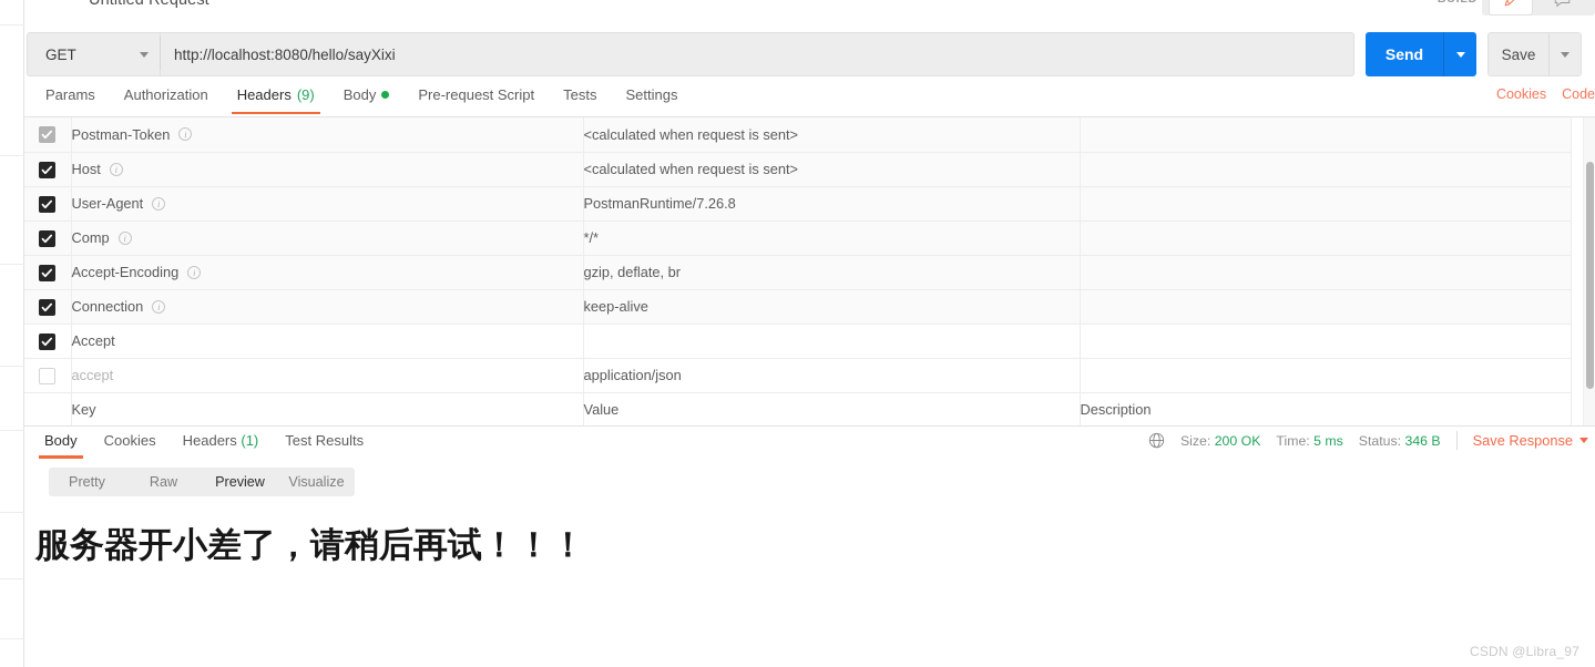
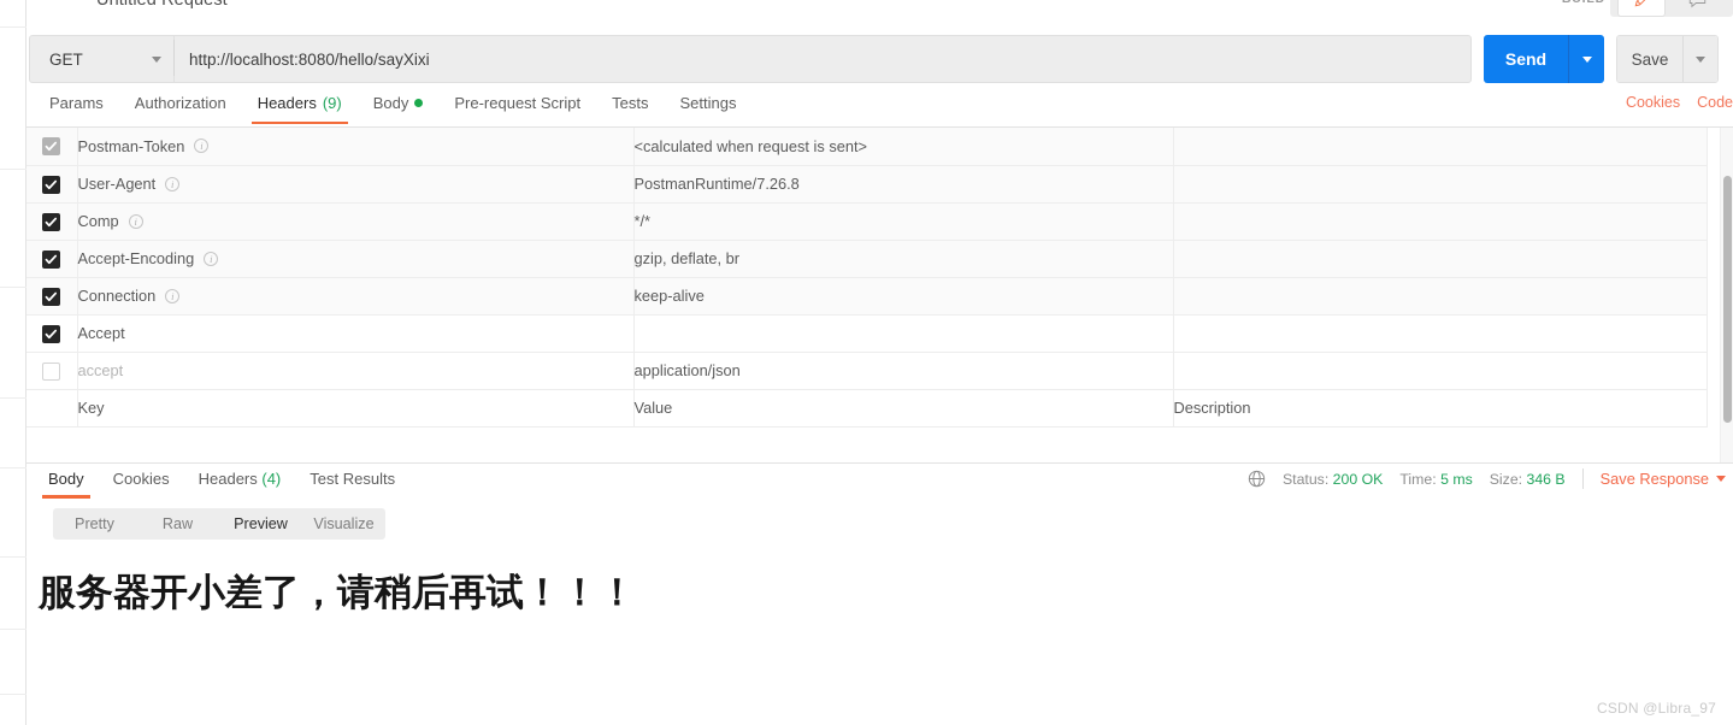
  Untitled Request
  GET
  http://localhost:8080/hello/sayXixi
  Send
  Save
  Params
  Authorization
  Headers
  (9)
  Body
  Pre-request Script
  Tests
  Settings
  Cookies
  Code
  	Postman-Token i	<calculated when request is sent>
- 	Host i	<calculated when request is sent>
  	User-Agent i	PostmanRuntime/7.26.8
  	Comp i	*/*
  	Accept-Encoding i	gzip, deflate, br
  	Connection i	keep-alive
  	Accept
  	accept	application/json
  	Key	Value	Description
  Body
  Cookies
- Headers (1)
+ Headers (4)
  Test Results
- Size: 200 OK
+ Status: 200 OK
  Time: 5 ms
- Status: 346 B
+ Size: 346 B
  Save Response
  Pretty
  Raw
  Preview
  Visualize
  服务器开小差了，请稍后再试！！！
  CSDN @Libra_97
